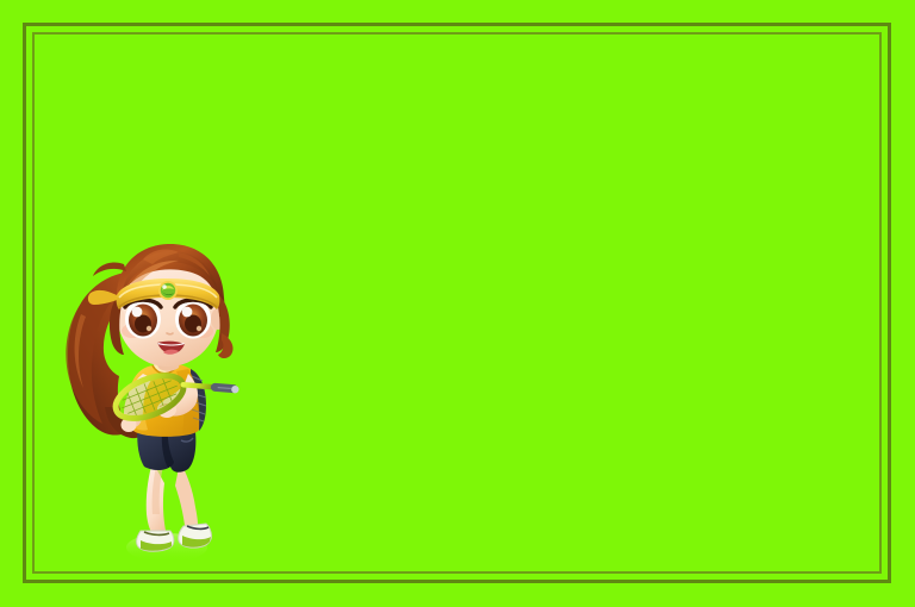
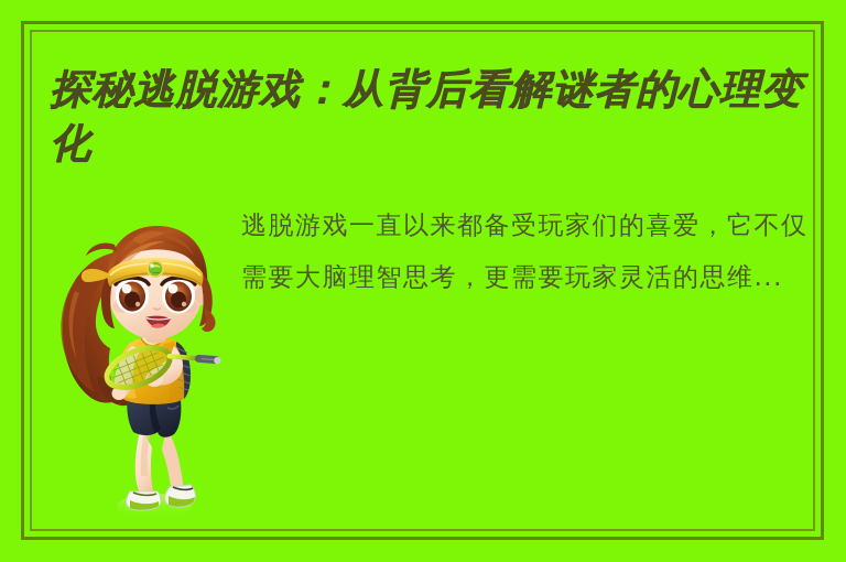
+ 探秘逃脱游戏：从背后看解谜者的心理变化
+ 逃脱游戏一直以来都备受玩家们的喜爱，它不仅需要大脑理智思考，更需要玩家灵活的思维...
